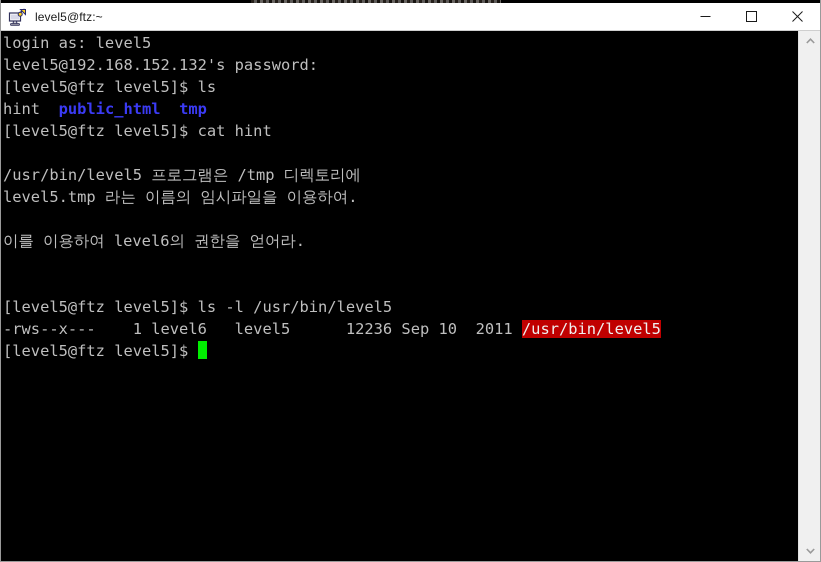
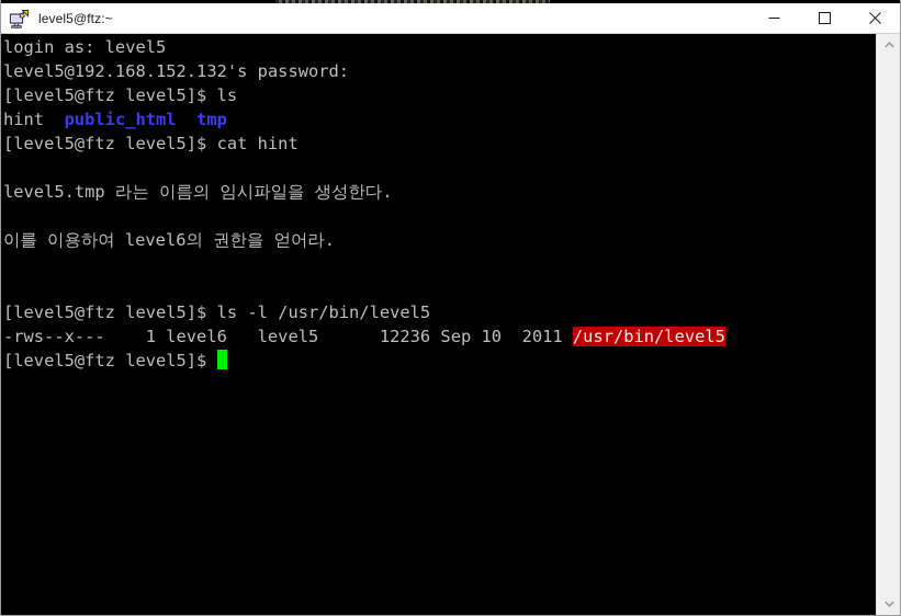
  level5@ftz:~
  login as: level5
  level5@192.168.152.132's password:
  [level5@ftz level5]$ ls
  hint public_html tmp
  [level5@ftz level5]$ cat hint
- /usr/bin/level5 프로그램은 /tmp 디렉토리에
- level5.tmp 라는 이름의 임시파일을 이용하여.
+ level5.tmp 라는 이름의 임시파일을 생성한다.
  이를 이용하여 level6의 권한을 얻어라.
  [level5@ftz level5]$ ls -l /usr/bin/level5
  -rws--x--- 1 level6 level5 12236 Sep 10 2011 /usr/bin/level5
  [level5@ftz level5]$
